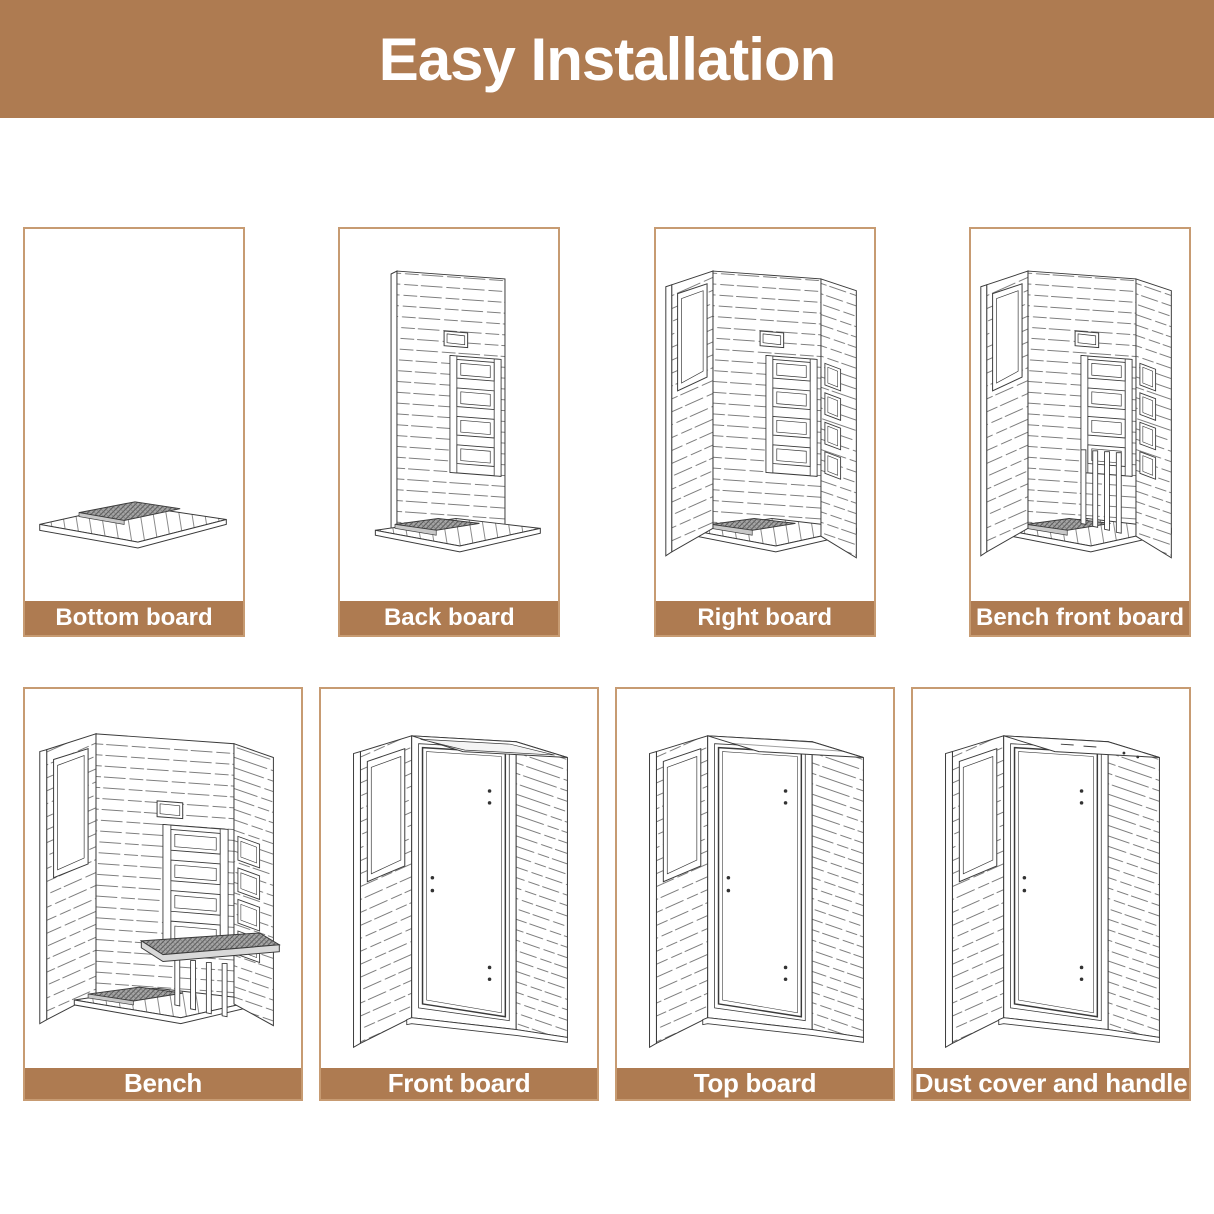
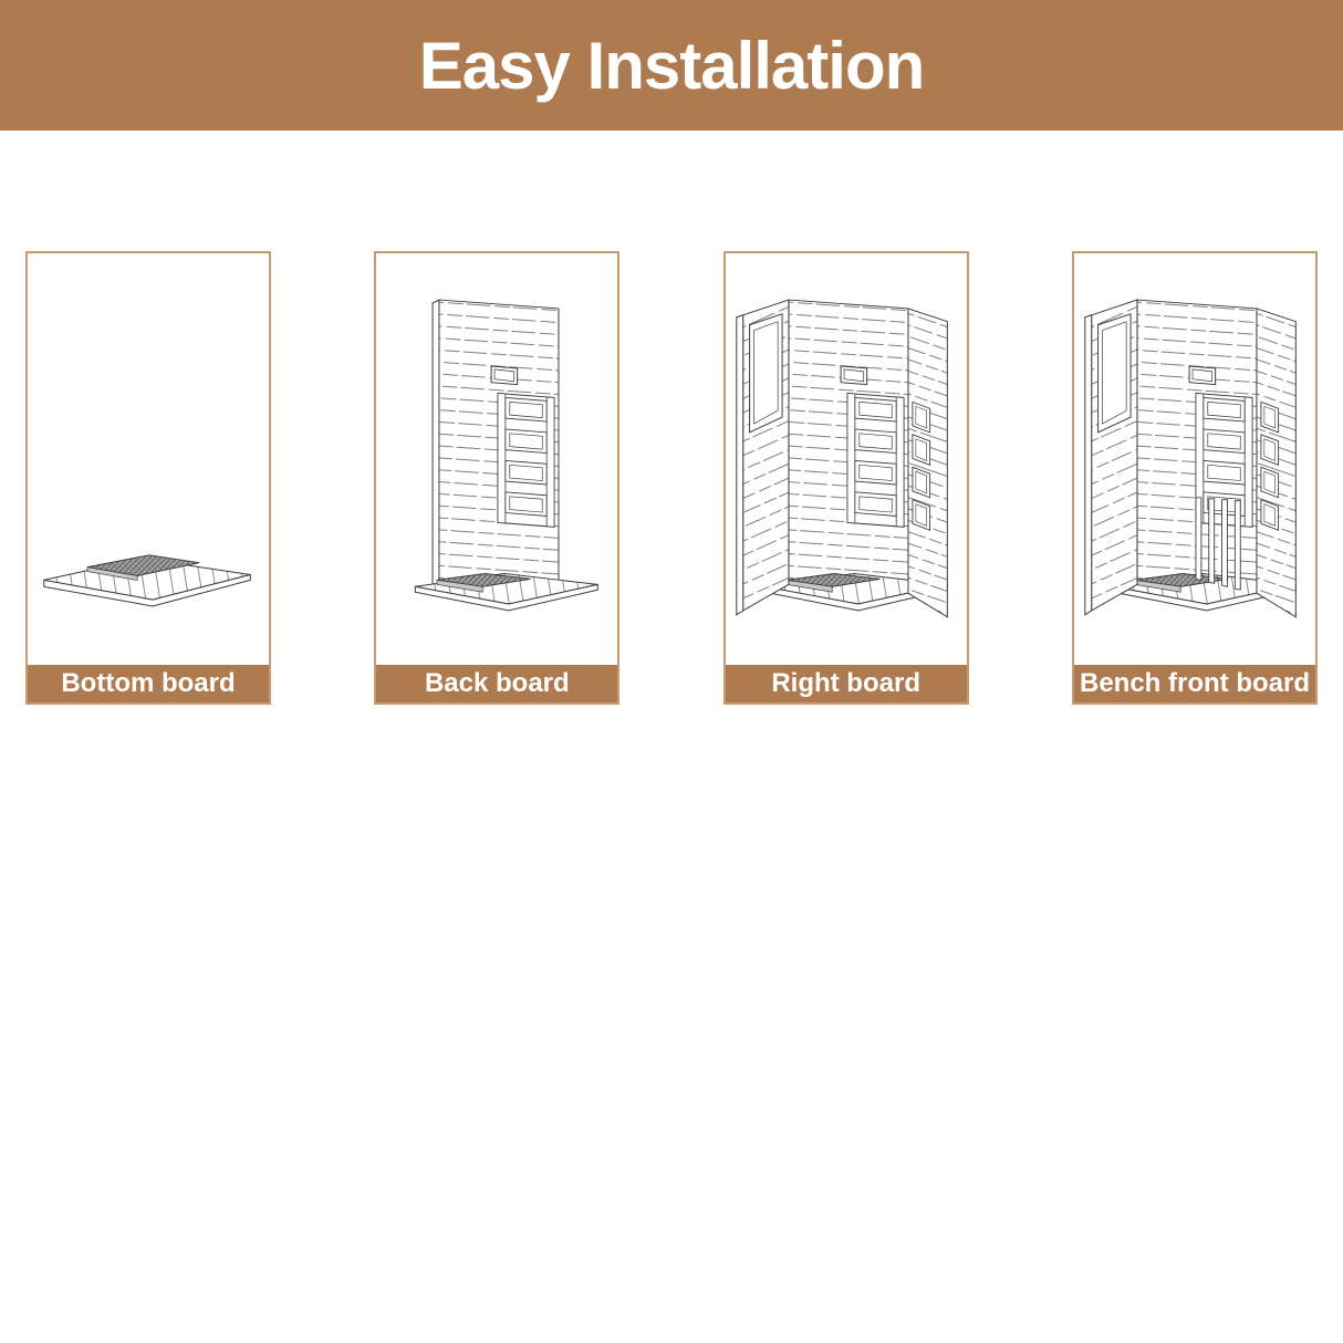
  Easy Installation
  Bottom board
  Back board
  Right board
  Bench front board
- Bench
- Front board
- Top board
- Dust cover and handle
